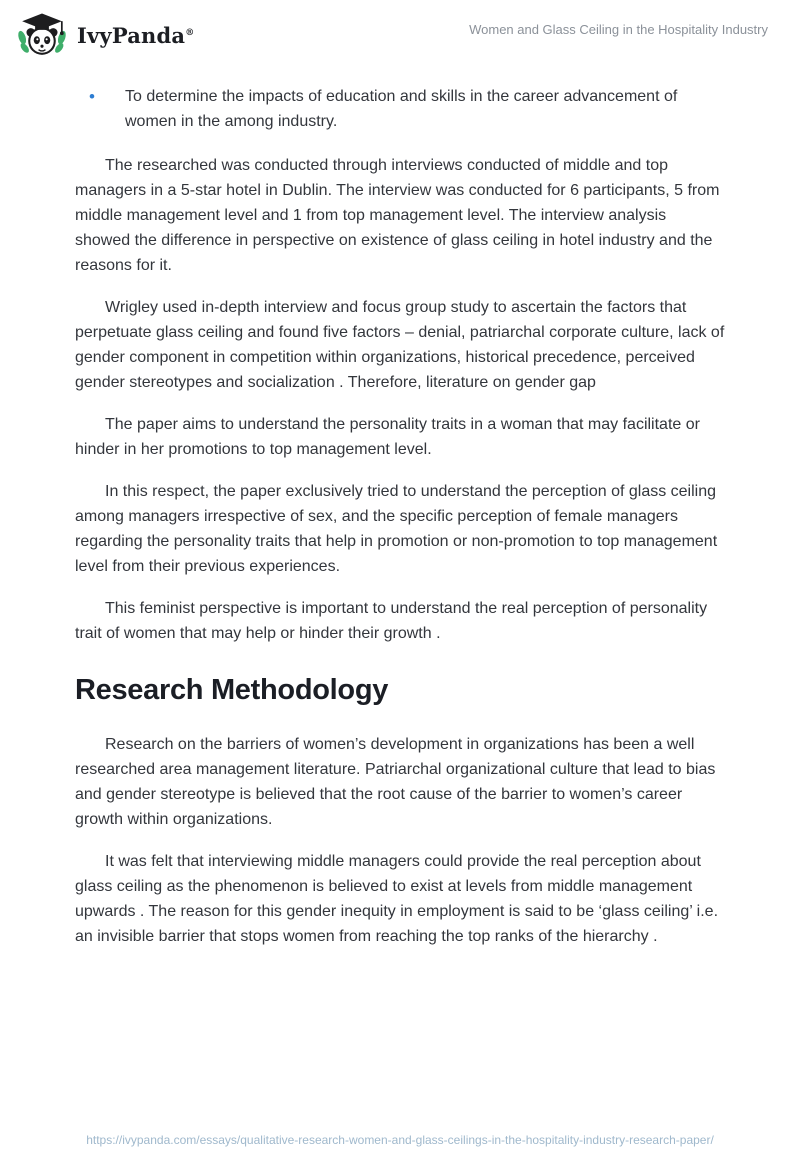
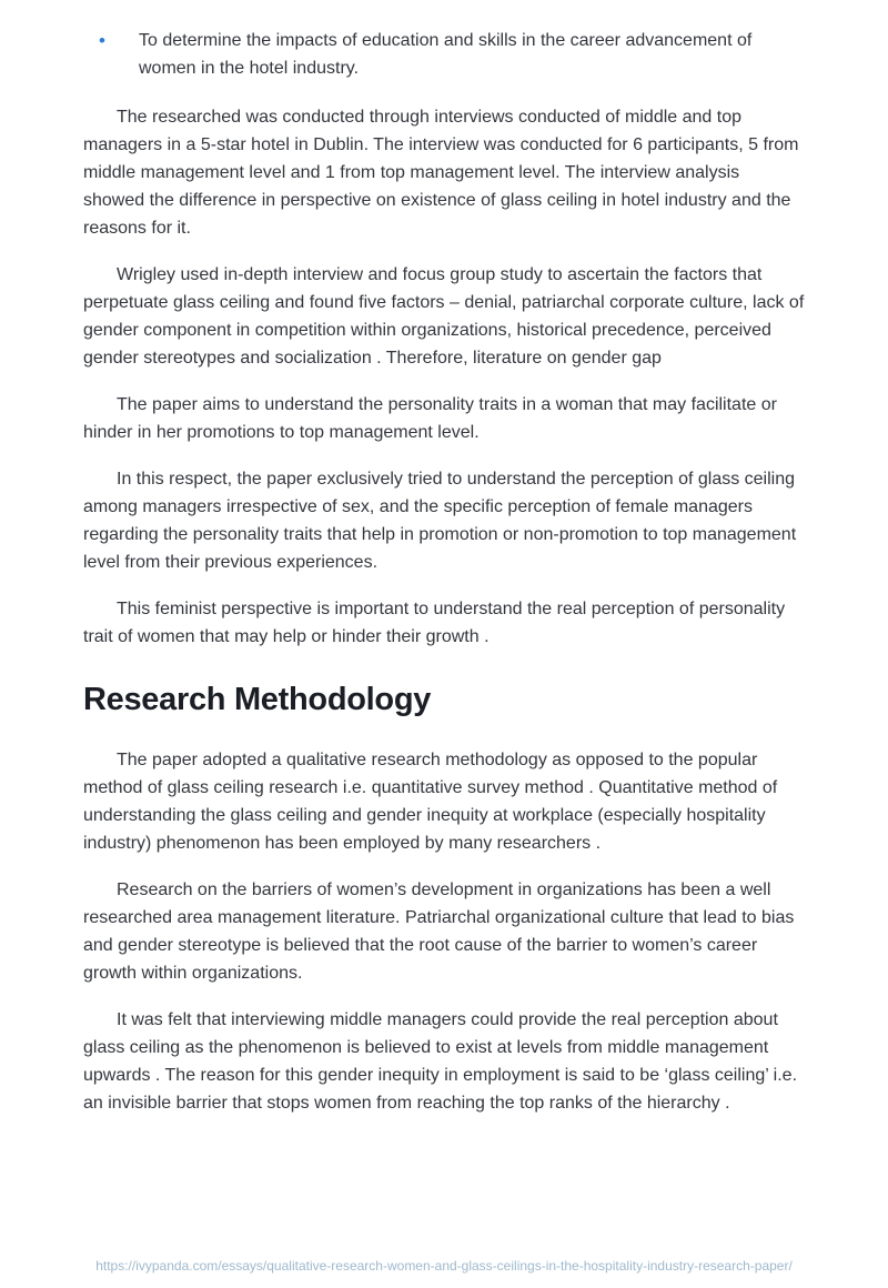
- IvyPanda®
- Women and Glass Ceiling in the Hospitality Industry
  •
- To determine the impacts of education and skills in the career advancement of women in the among industry.
+ To determine the impacts of education and skills in the career advancement of women in the hotel industry.
  The researched was conducted through interviews conducted of middle and top managers in a 5-star hotel in Dublin. The interview was conducted for 6 participants, 5 from middle management level and 1 from top management level. The interview analysis showed the difference in perspective on existence of glass ceiling in hotel industry and the reasons for it.
  Wrigley used in-depth interview and focus group study to ascertain the factors that perpetuate glass ceiling and found five factors – denial, patriarchal corporate culture, lack of gender component in competition within organizations, historical precedence, perceived gender stereotypes and socialization . Therefore, literature on gender gap
  The paper aims to understand the personality traits in a woman that may facilitate or hinder in her promotions to top management level.
  In this respect, the paper exclusively tried to understand the perception of glass ceiling among managers irrespective of sex, and the specific perception of female managers regarding the personality traits that help in promotion or non-promotion to top management level from their previous experiences.
  This feminist perspective is important to understand the real perception of personality trait of women that may help or hinder their growth .
  Research Methodology
+ The paper adopted a qualitative research methodology as opposed to the popular method of glass ceiling research i.e. quantitative survey method . Quantitative method of understanding the glass ceiling and gender inequity at workplace (especially hospitality industry) phenomenon has been employed by many researchers .
  Research on the barriers of women’s development in organizations has been a well researched area management literature. Patriarchal organizational culture that lead to bias and gender stereotype is believed that the root cause of the barrier to women’s career growth within organizations.
  It was felt that interviewing middle managers could provide the real perception about glass ceiling as the phenomenon is believed to exist at levels from middle management upwards . The reason for this gender inequity in employment is said to be ‘glass ceiling’ i.e. an invisible barrier that stops women from reaching the top ranks of the hierarchy .
  https://ivypanda.com/essays/qualitative-research-women-and-glass-ceilings-in-the-hospitality-industry-research-paper/
